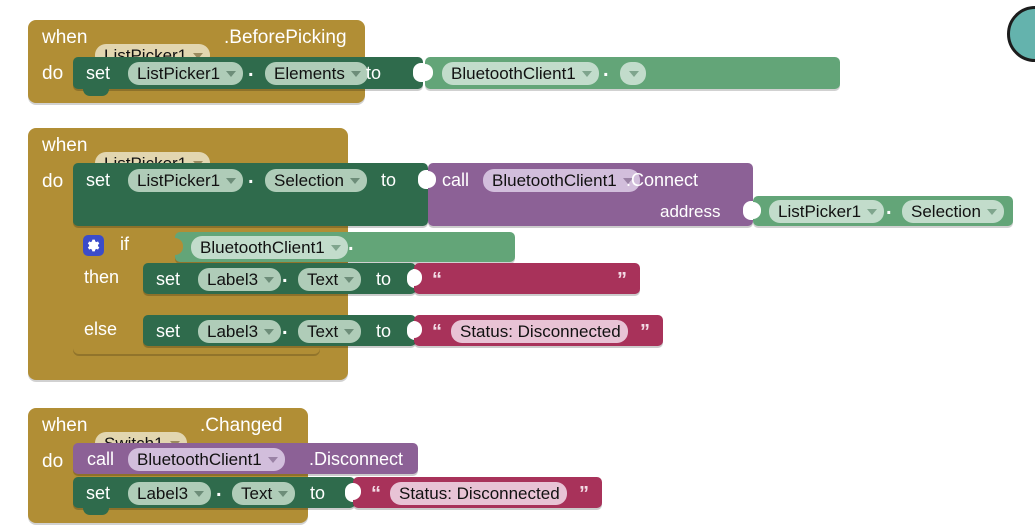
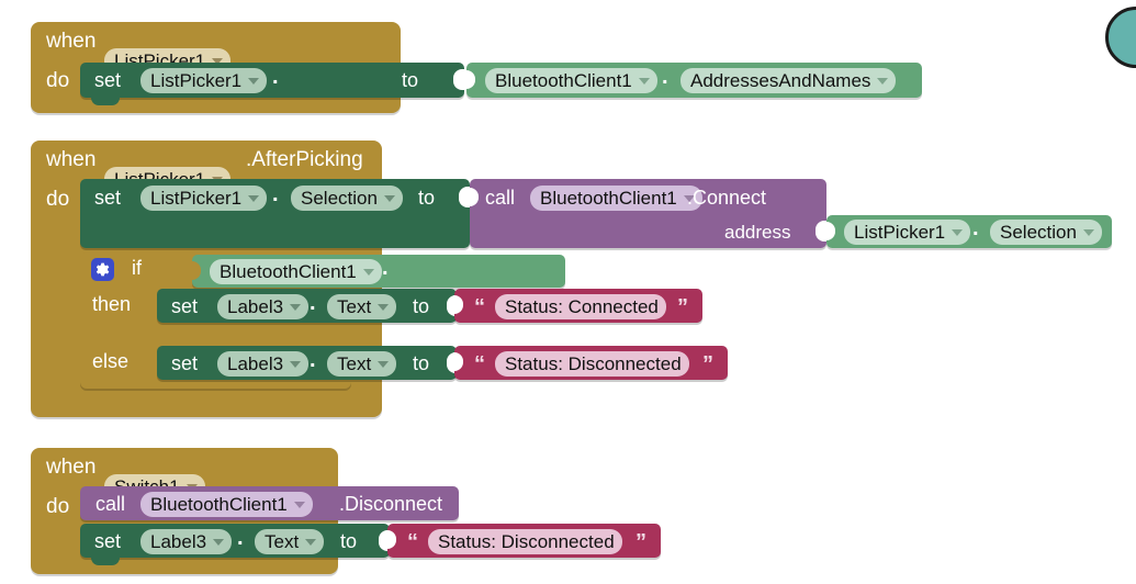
  when
  ListPicker1
- .BeforePicking
  do
  set
  ListPicker1
  .
- Elements
  to
  BluetoothClient1
  .
+ AddressesAndNames
  when
+ .AfterPicking
  do
  set
  ListPicker1
  .
  Selection
  to
  call
  BluetoothClient1
  .Connect
  address
  ListPicker1
  .
  Selection
  if
  then
  else
  BluetoothClient1
  .
  set
  Label3
  .
  Text
  to
  “
+ Status: Connected
  ”
  set
  Label3
  .
  Text
  to
  “
  Status: Disconnected
  ”
  when
- .Changed
  do
  call
  BluetoothClient1
  .Disconnect
  set
  Label3
  .
  Text
  to
  “
  Status: Disconnected
  ”
